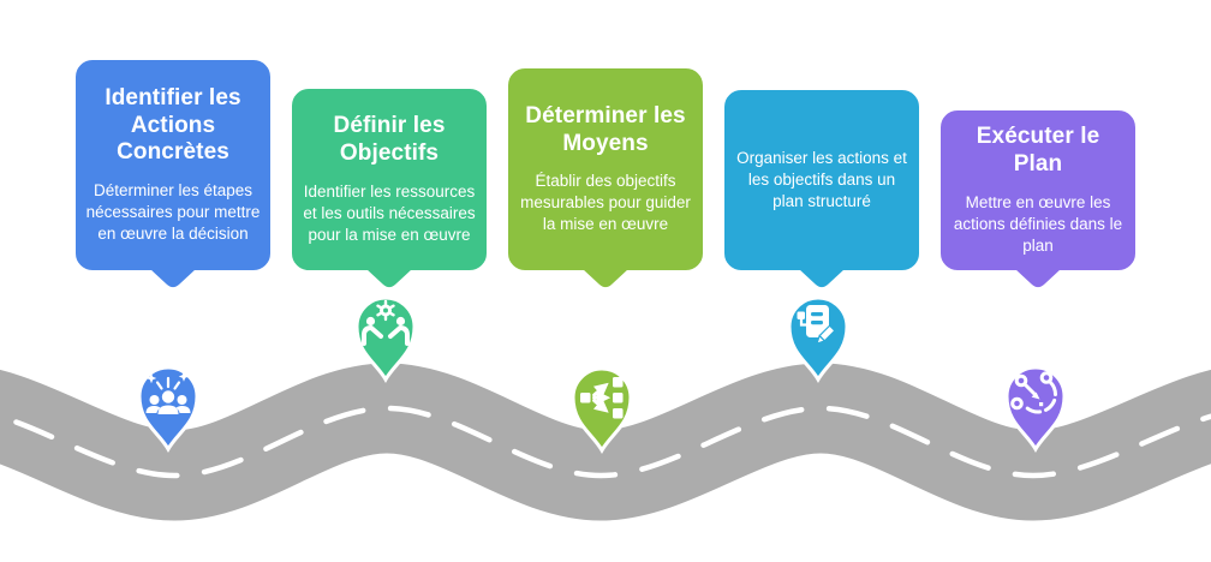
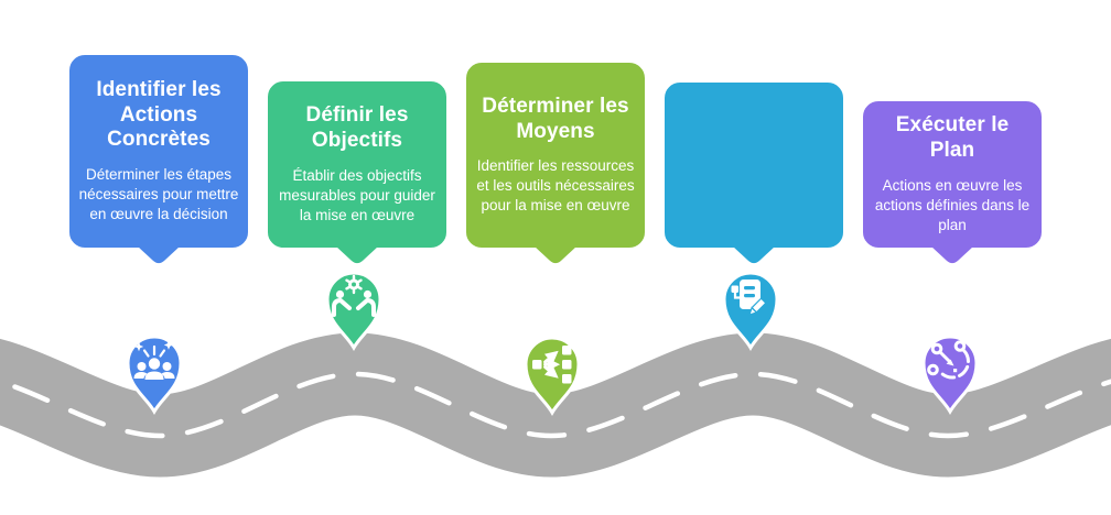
  Identifier les Actions Concrètes
  Déterminer les étapes nécessaires pour mettre en œuvre la décision
  Définir les Objectifs
- Identifier les ressources et les outils nécessaires pour la mise en œuvre
+ Établir des objectifs mesurables pour guider la mise en œuvre
  Déterminer les Moyens
- Établir des objectifs mesurables pour guider la mise en œuvre
+ Identifier les ressources et les outils nécessaires pour la mise en œuvre
- Organiser les actions et les objectifs dans un plan structuré
  Exécuter le Plan
- Mettre en œuvre les actions définies dans le plan
+ Actions en œuvre les actions définies dans le plan
